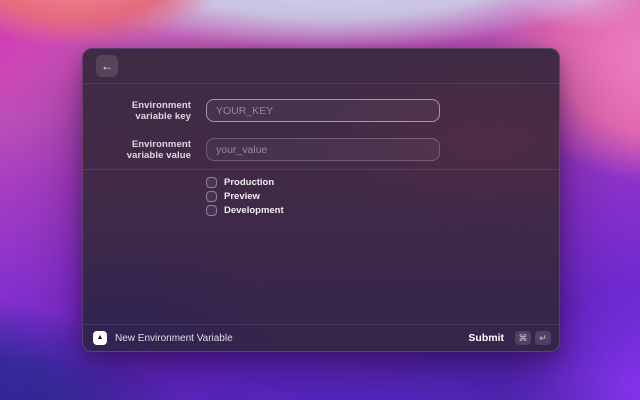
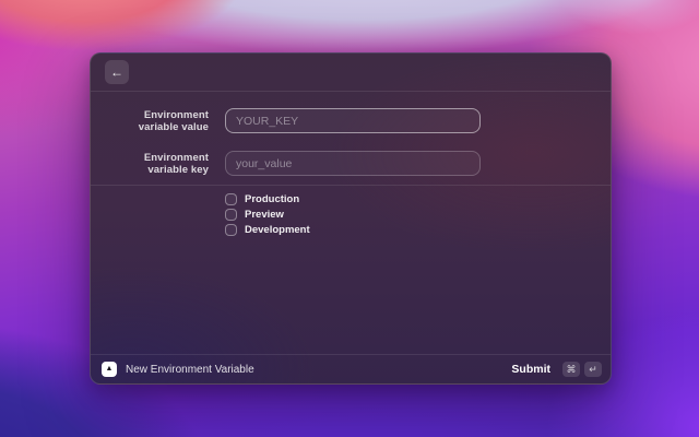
  ←
- Environment variable key
+ Environment variable value
  YOUR_KEY
- Environment variable value
+ Environment variable key
  your_value
  Production
  Preview
  Development
  New Environment Variable
  Submit
  ⌘
  ↵
